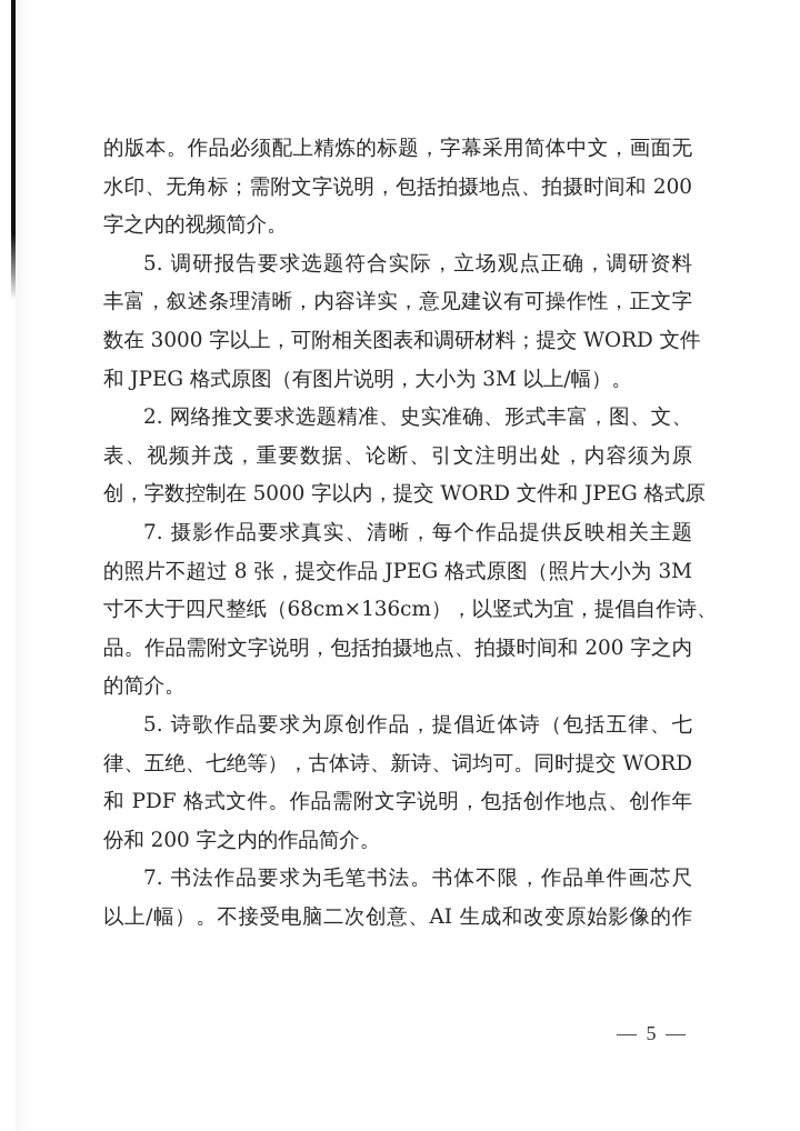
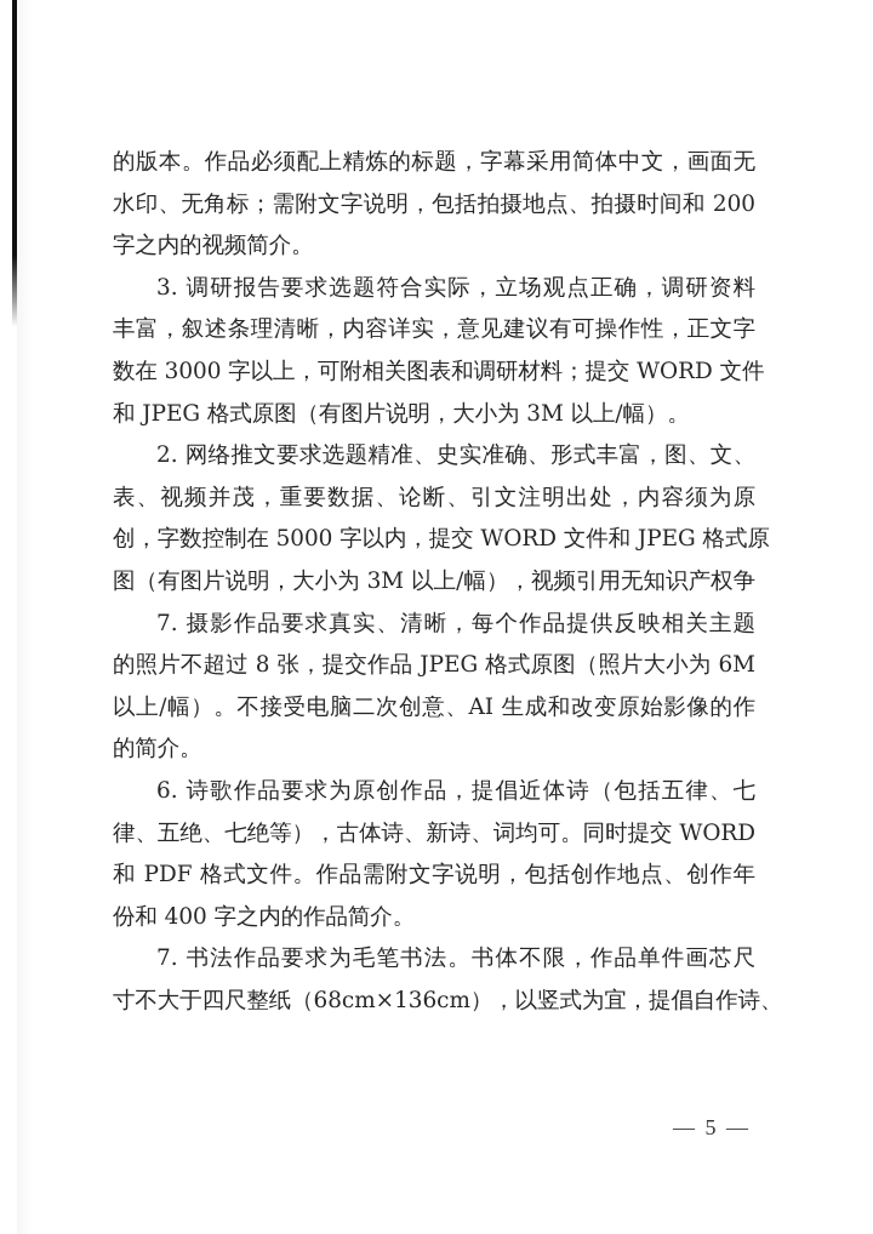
  的版本。作品必须配上精炼的标题，字幕采用简体中文，画面无
  水印、无角标；需附文字说明，包括拍摄地点、拍摄时间和 200
  字之内的视频简介。
- 5. 调研报告要求选题符合实际，立场观点正确，调研资料
+ 3. 调研报告要求选题符合实际，立场观点正确，调研资料
  丰富，叙述条理清晰，内容详实，意见建议有可操作性，正文字
  数在 3000 字以上，可附相关图表和调研材料；提交 WORD 文件
  和 JPEG 格式原图（有图片说明，大小为 3M 以上/幅）。
  2. 网络推文要求选题精准、史实准确、形式丰富，图、文、
  表、视频并茂，重要数据、论断、引文注明出处，内容须为原
  创，字数控制在 5000 字以内，提交 WORD 文件和 JPEG 格式原
+ 图（有图片说明，大小为 3M 以上/幅），视频引用无知识产权争
  7. 摄影作品要求真实、清晰，每个作品提供反映相关主题
- 的照片不超过 8 张，提交作品 JPEG 格式原图（照片大小为 3M
+ 的照片不超过 8 张，提交作品 JPEG 格式原图（照片大小为 6M
- 寸不大于四尺整纸（68cm×136cm），以竖式为宜，提倡自作诗、
+ 以上/幅）。不接受电脑二次创意、AI 生成和改变原始影像的作
- 品。作品需附文字说明，包括拍摄地点、拍摄时间和 200 字之内
  的简介。
- 5. 诗歌作品要求为原创作品，提倡近体诗（包括五律、七
+ 6. 诗歌作品要求为原创作品，提倡近体诗（包括五律、七
  律、五绝、七绝等），古体诗、新诗、词均可。同时提交 WORD
  和 PDF 格式文件。作品需附文字说明，包括创作地点、创作年
- 份和 200 字之内的作品简介。
+ 份和 400 字之内的作品简介。
  7. 书法作品要求为毛笔书法。书体不限，作品单件画芯尺
- 以上/幅）。不接受电脑二次创意、AI 生成和改变原始影像的作
+ 寸不大于四尺整纸（68cm×136cm），以竖式为宜，提倡自作诗、
  — 5 —
